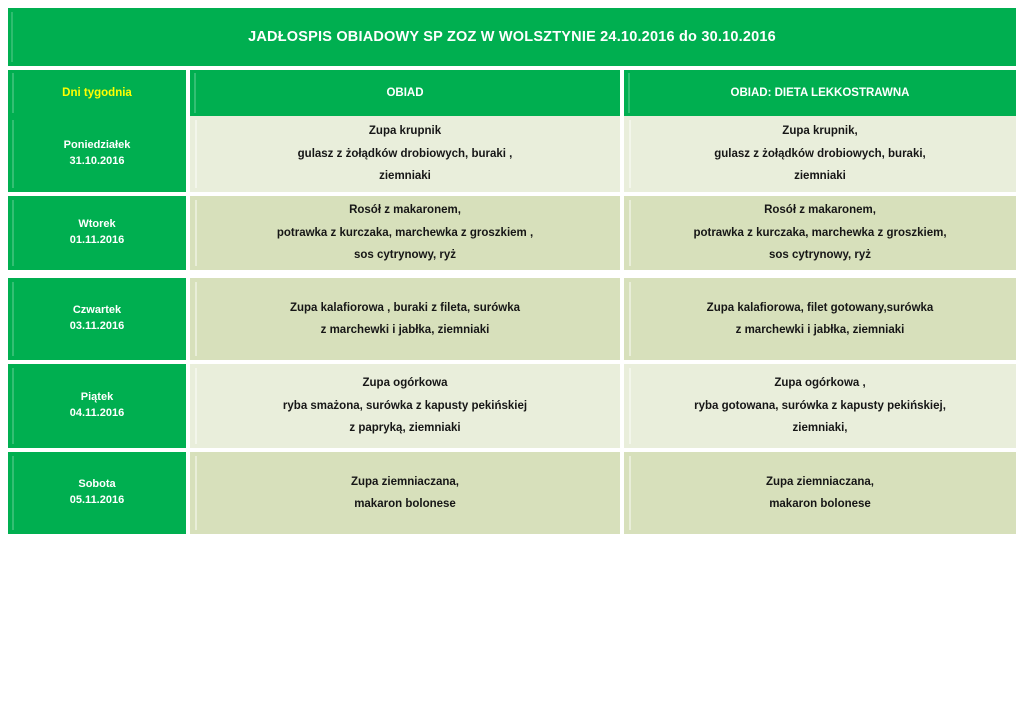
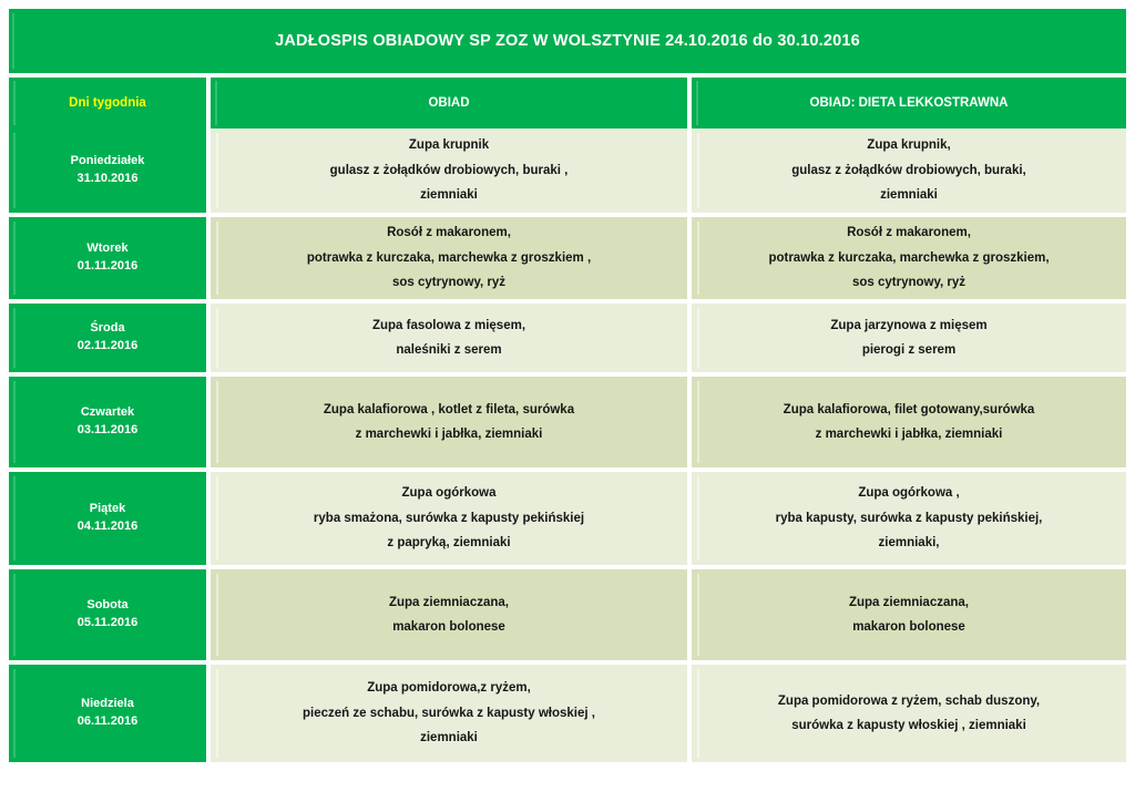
  JADŁOSPIS OBIADOWY SP ZOZ W WOLSZTYNIE 24.10.2016 do 30.10.2016
  Dni tygodnia		OBIAD		OBIAD: DIETA LEKKOSTRAWNA
  Poniedziałek31.10.2016		Zupa krupnikgulasz z żołądków drobiowych, buraki ,ziemniaki		Zupa krupnik,gulasz z żołądków drobiowych, buraki,ziemniaki
  Wtorek01.11.2016		Rosół z makaronem,potrawka z kurczaka, marchewka z groszkiem ,sos cytrynowy, ryż		Rosół z makaronem,potrawka z kurczaka, marchewka z groszkiem,sos cytrynowy, ryż
+ Środa02.11.2016		Zupa fasolowa z mięsem,naleśniki z serem		Zupa jarzynowa z mięsempierogi z serem
- Czwartek03.11.2016		Zupa kalafiorowa , buraki z fileta, surówkaz marchewki i jabłka, ziemniaki		Zupa kalafiorowa, filet gotowany,surówkaz marchewki i jabłka, ziemniaki
+ Czwartek03.11.2016		Zupa kalafiorowa , kotlet z fileta, surówkaz marchewki i jabłka, ziemniaki		Zupa kalafiorowa, filet gotowany,surówkaz marchewki i jabłka, ziemniaki
- Piątek04.11.2016		Zupa ogórkowaryba smażona, surówka z kapusty pekińskiejz papryką, ziemniaki		Zupa ogórkowa ,ryba gotowana, surówka z kapusty pekińskiej,ziemniaki,
+ Piątek04.11.2016		Zupa ogórkowaryba smażona, surówka z kapusty pekińskiejz papryką, ziemniaki		Zupa ogórkowa ,ryba kapusty, surówka z kapusty pekińskiej,ziemniaki,
  Sobota05.11.2016		Zupa ziemniaczana,makaron bolonese		Zupa ziemniaczana,makaron bolonese
+ Niedziela06.11.2016		Zupa pomidorowa,z ryżem,pieczeń ze schabu, surówka z kapusty włoskiej ,ziemniaki		Zupa pomidorowa z ryżem, schab duszony,surówka z kapusty włoskiej , ziemniaki
